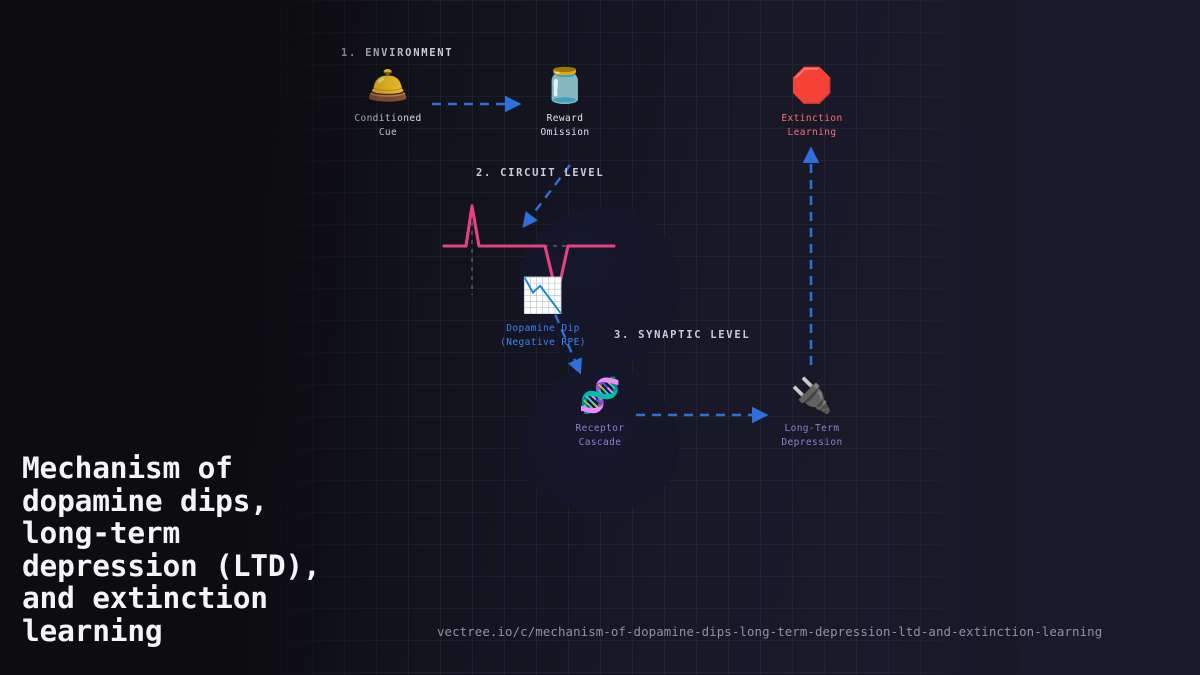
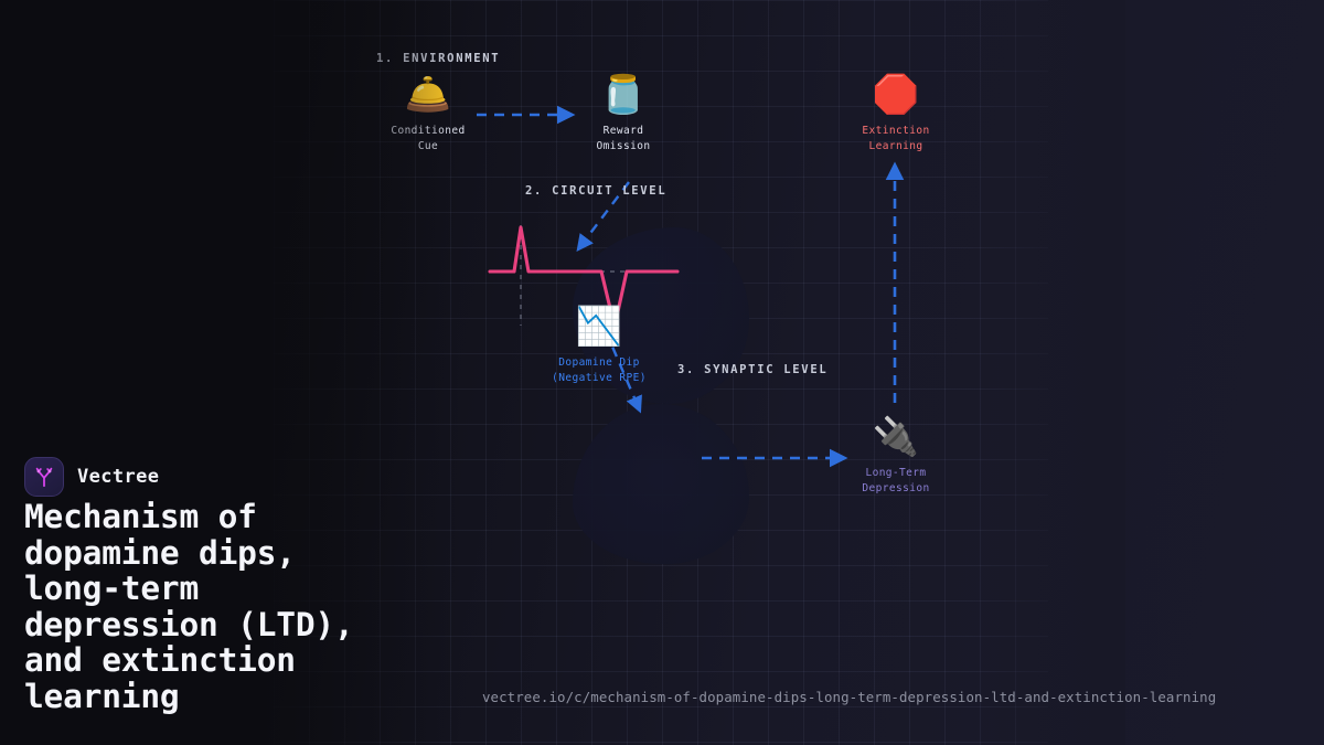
  2. CIRCUIT LEVEL
  3. SYNAPTIC LEVEL
  🫙
  Reward
  Omission
  🛑
  Extinction
  Learning
  📉
  Dopamine Dip
  (Negative RPE)
- 🧬
- Receptor
- Cascade
  🔌
  Long-Term
  Depression
+ Vectree
  Mechanism of
  dopamine dips,
  long-term
  depression (LTD),
  and extinction
  learning
  vectree.io/c/mechanism-of-dopamine-dips-long-term-depression-ltd-and-extinction-learning
